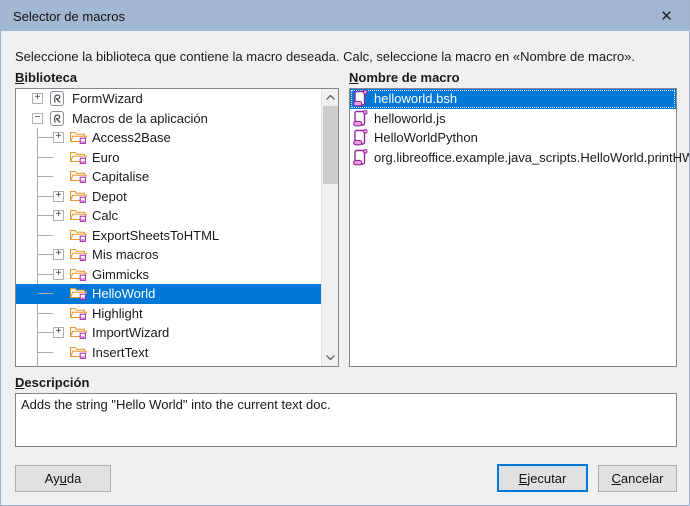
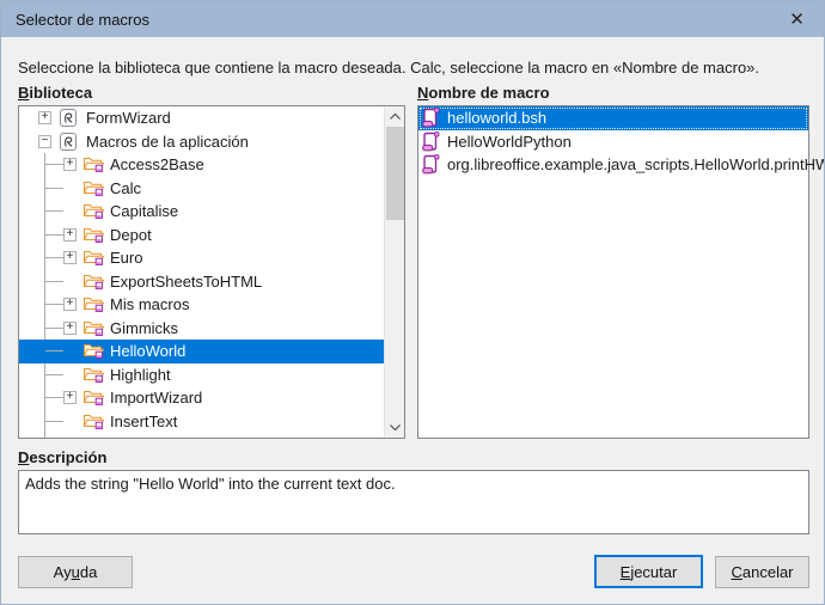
  Selector de macros
  ✕
  Seleccione la biblioteca que contiene la macro deseada. Calc, seleccione la macro en «Nombre de macro».
  Biblioteca
  +
  FormWizard
  −
  Macros de la aplicación
  +
  Access2Base
- Euro
+ Calc
  Capitalise
  +
  Depot
  +
- Calc
+ Euro
  ExportSheetsToHTML
  +
  Mis macros
  +
  Gimmicks
  HelloWorld
  Highlight
  +
  ImportWizard
  InsertText
  Nombre de macro
  helloworld.bsh
- helloworld.js
  HelloWorldPython
  org.libreoffice.example.java_scripts.HelloWorld.printHW
  Descripción
  Adds the string "Hello World" into the current text doc.
  Ayuda
  Ejecutar
  Cancelar
